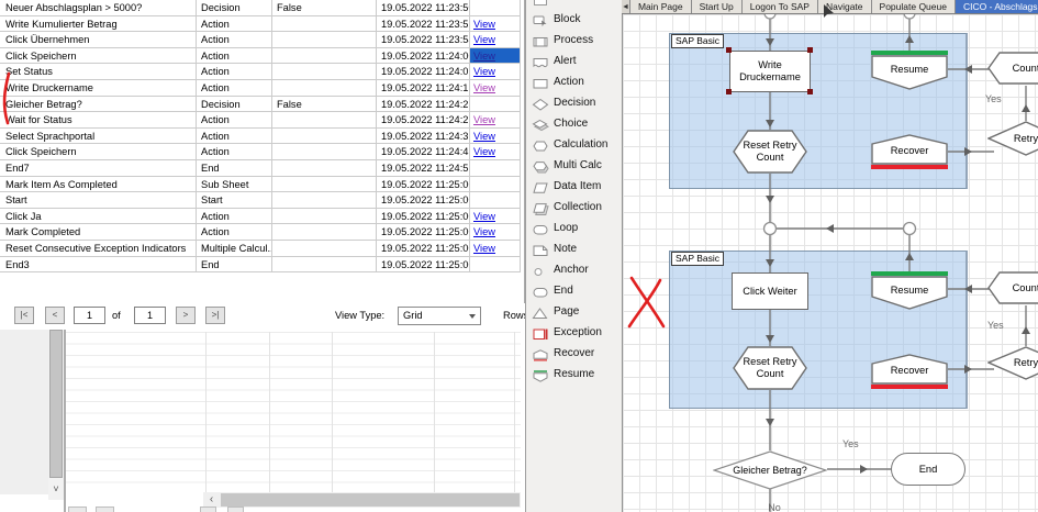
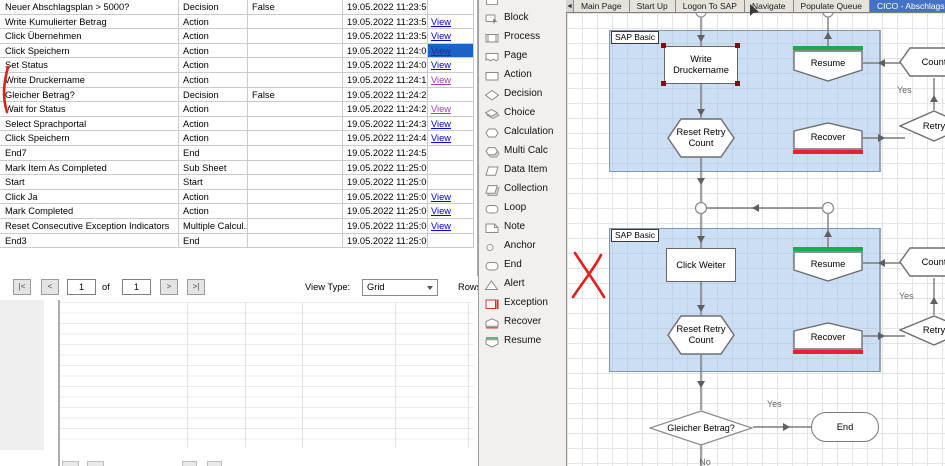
  Neuer Abschlagsplan > 5000?
  Decision
  False
  19.05.2022 11:23:5
  Write Kumulierter Betrag
  Action
  19.05.2022 11:23:5
  View
  Click Übernehmen
  Action
  19.05.2022 11:23:5
  View
  Click Speichern
  Action
  19.05.2022 11:24:0
  View
  Set Status
  Action
  19.05.2022 11:24:0
  View
  Write Druckername
  Action
  19.05.2022 11:24:1
  View
  Gleicher Betrag?
  Decision
  False
  19.05.2022 11:24:2
  Wait for Status
  Action
  19.05.2022 11:24:2
  View
  Select Sprachportal
  Action
  19.05.2022 11:24:3
  View
  Click Speichern
  Action
  19.05.2022 11:24:4
  View
  End7
  End
  19.05.2022 11:24:5
  Mark Item As Completed
  Sub Sheet
  19.05.2022 11:25:0
  Start
  Start
  19.05.2022 11:25:0
  Click Ja
  Action
  19.05.2022 11:25:0
  View
  Mark Completed
  Action
  19.05.2022 11:25:0
  View
  Reset Consecutive Exception Indicators
  Multiple Calcul..
  19.05.2022 11:25:0
  View
  End3
  End
  19.05.2022 11:25:0
  |<
  <
  1
  of
  1
  >
  >|
  View Type:
  Grid
- ˅
- ‹
  Block
  Process
- Alert
+ Page
  Action
  Decision
  Choice
  Calculation
  Multi Calc
  Data Item
  Collection
  Loop
  Note
  Anchor
  End
- Page
+ Alert
  Exception
  Recover
  Resume
  Main Page
  Start Up
  Logon To SAP
  Navigate
  Populate Queue
  CICO - Abschlags
  SAP Basic
  SAP Basic
  Write Druckername
  Reset Retry Count
  Resume
  Recover
  Coun
  Retry
  Yes
  Click Weiter
  Reset Retry Count
  Resume
  Recover
  Coun
  Retry
  Yes
  Gleicher Betrag?
  Yes
  End
  No
